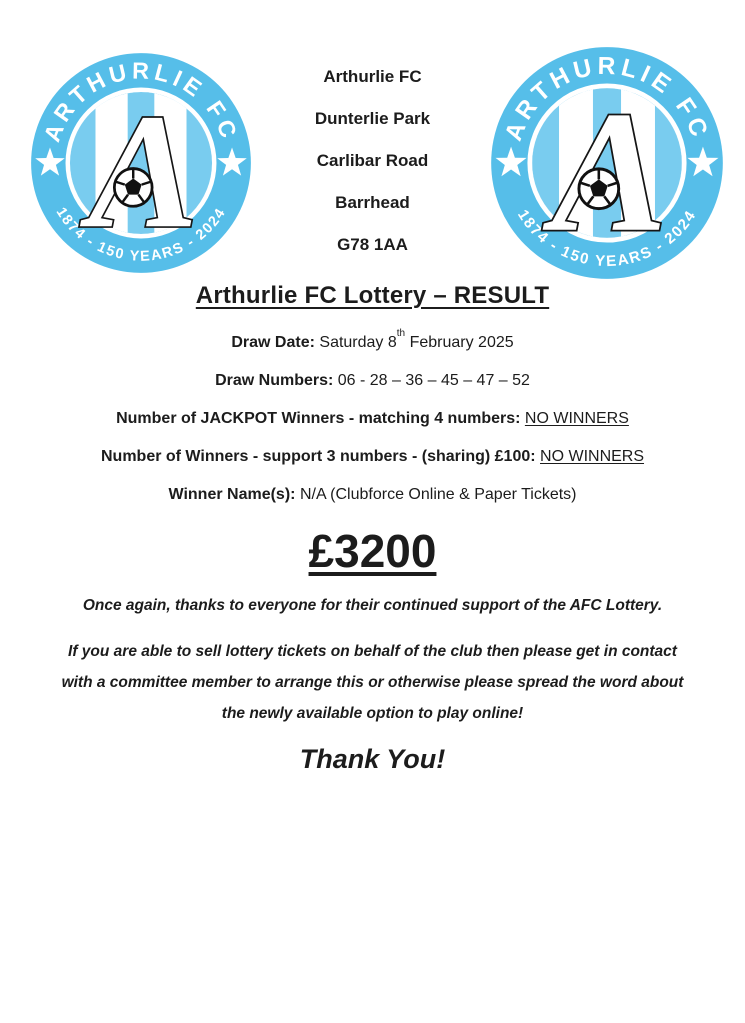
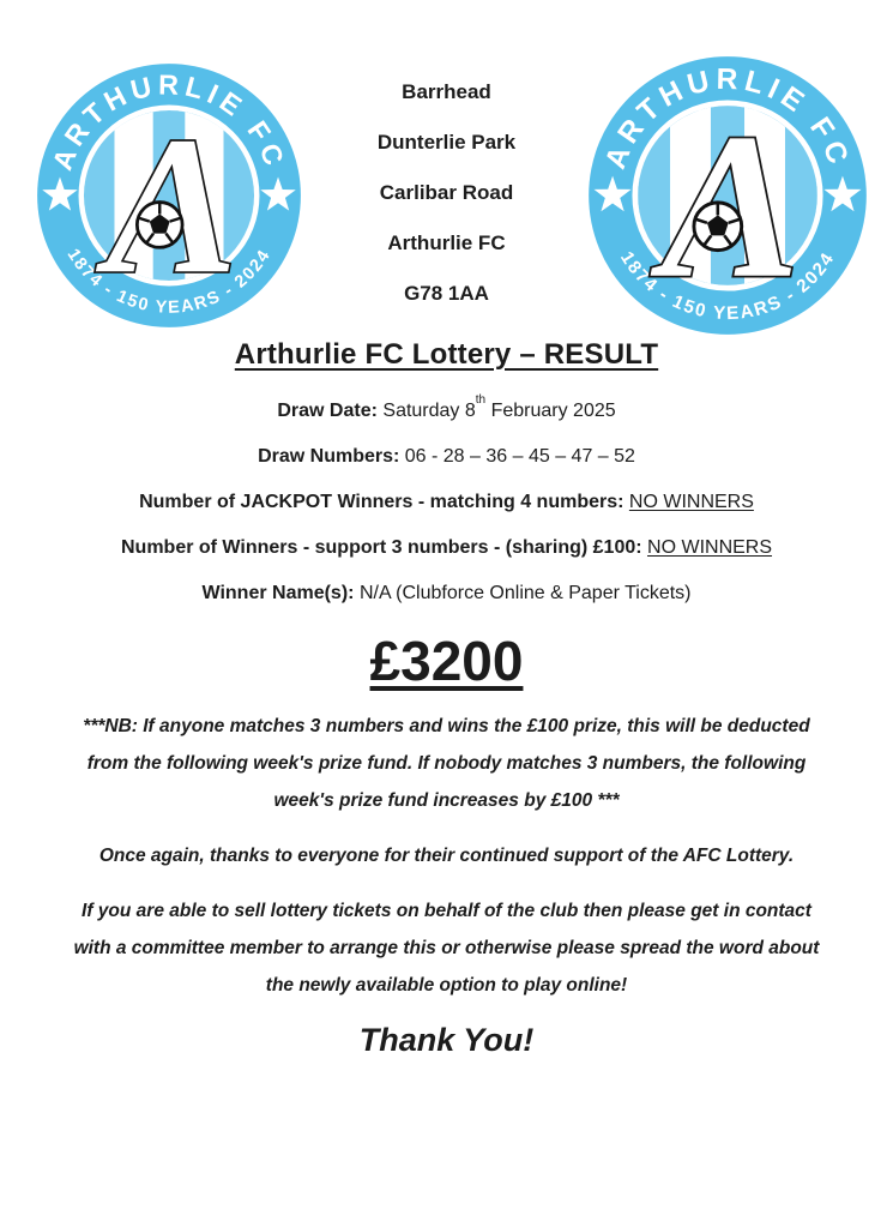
- Arthurlie FC
+ Barrhead
  Dunterlie Park
  Carlibar Road
- Barrhead
+ Arthurlie FC
  G78 1AA
  Arthurlie FC Lottery – RESULT
  Draw Date: Saturday 8th February 2025
  Draw Numbers: 06 - 28 – 36 – 45 – 47 – 52
  Number of JACKPOT Winners - matching 4 numbers: NO WINNERS
  Number of Winners - support 3 numbers - (sharing) £100: NO WINNERS
  Winner Name(s): N/A (Clubforce Online & Paper Tickets)
  £3200
+ ***NB: If anyone matches 3 numbers and wins the £100 prize, this will be deducted from the following week's prize fund. If nobody matches 3 numbers, the following week's prize fund increases by £100 ***
  Once again, thanks to everyone for their continued support of the AFC Lottery.
  If you are able to sell lottery tickets on behalf of the club then please get in contact with a committee member to arrange this or otherwise please spread the word about the newly available option to play online!
  Thank You!
